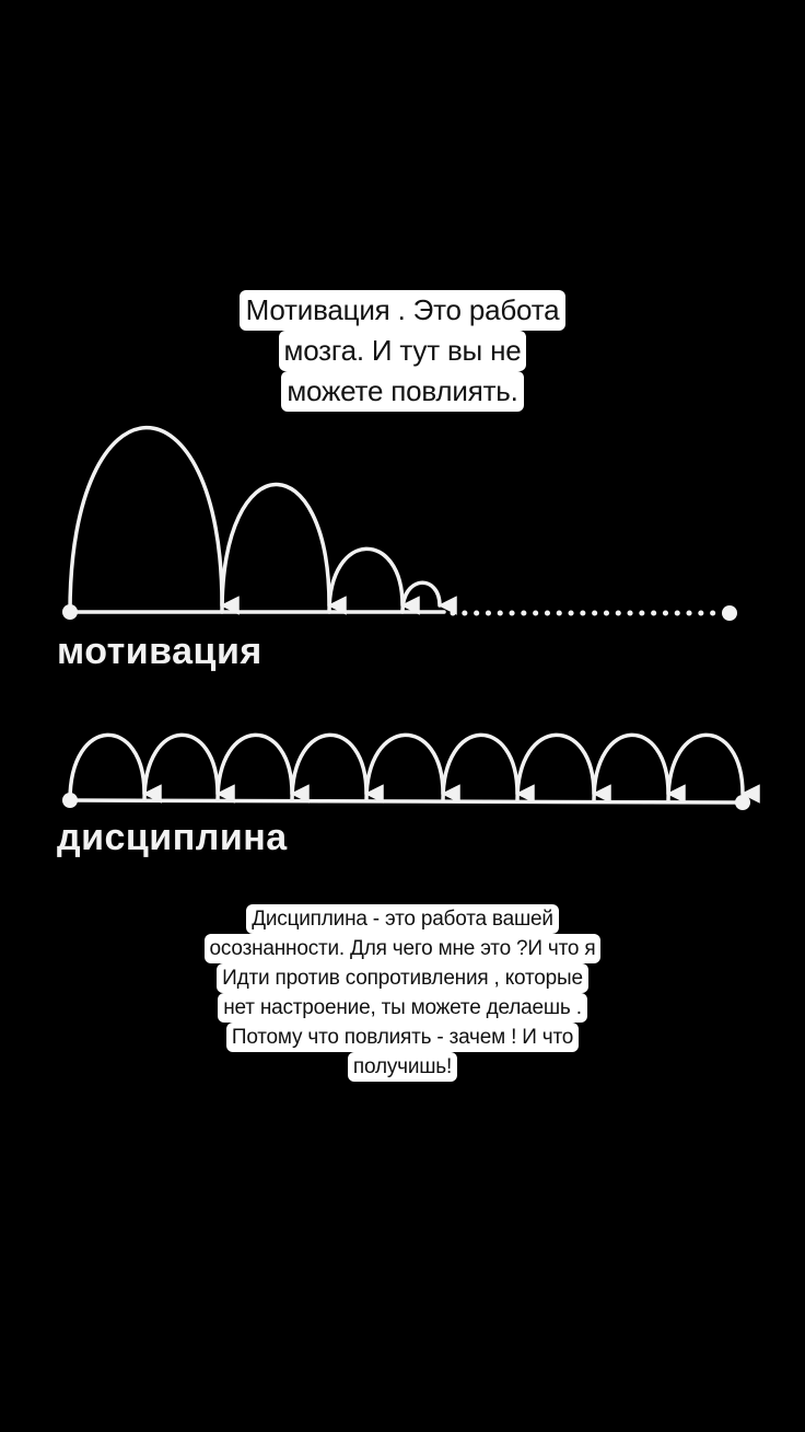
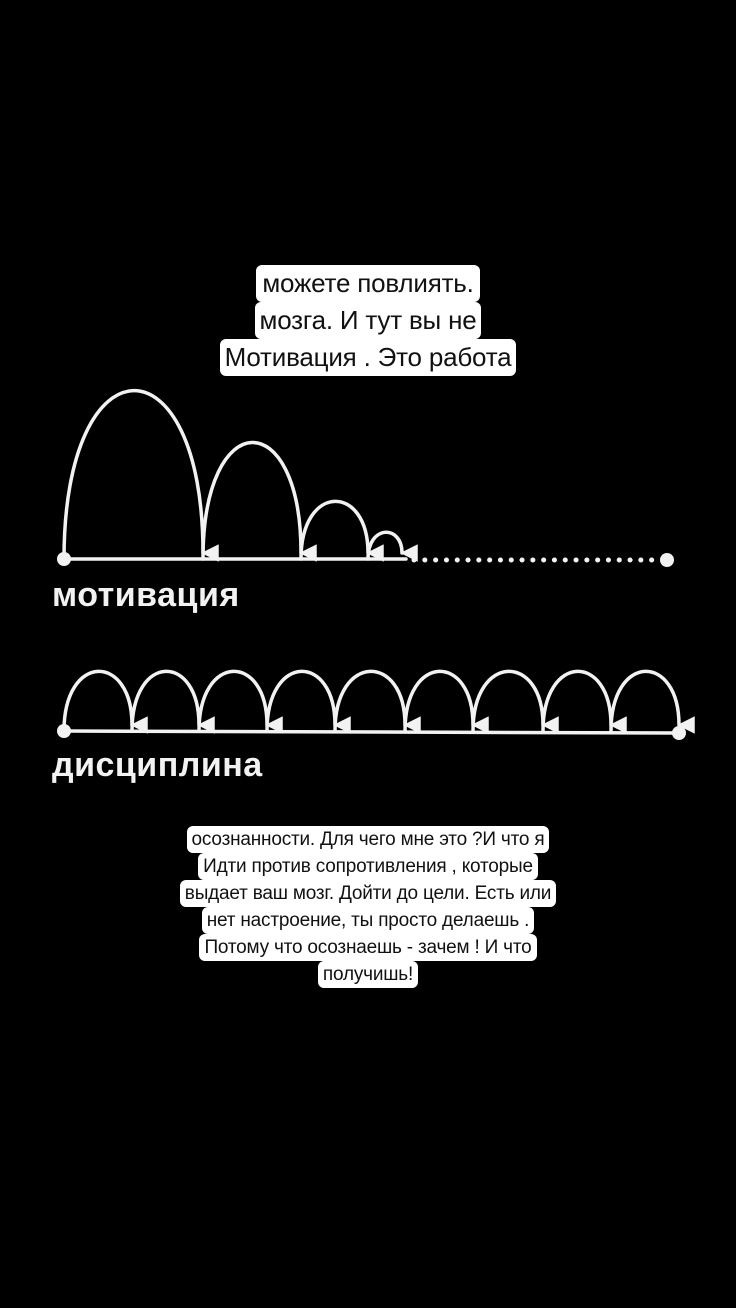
- Мотивация . Это работа
+ можете повлиять.
  мозга. И тут вы не
- можете повлиять.
+ Мотивация . Это работа
  мотивация
  дисциплина
- Дисциплина - это работа вашей
  осознанности. Для чего мне это ?И что я
  Идти против сопротивления , которые
+ выдает ваш мозг. Дойти до цели. Есть или
- нет настроение, ты можете делаешь .
+ нет настроение, ты просто делаешь .
- Потому что повлиять - зачем ! И что
+ Потому что осознаешь - зачем ! И что
  получишь!
